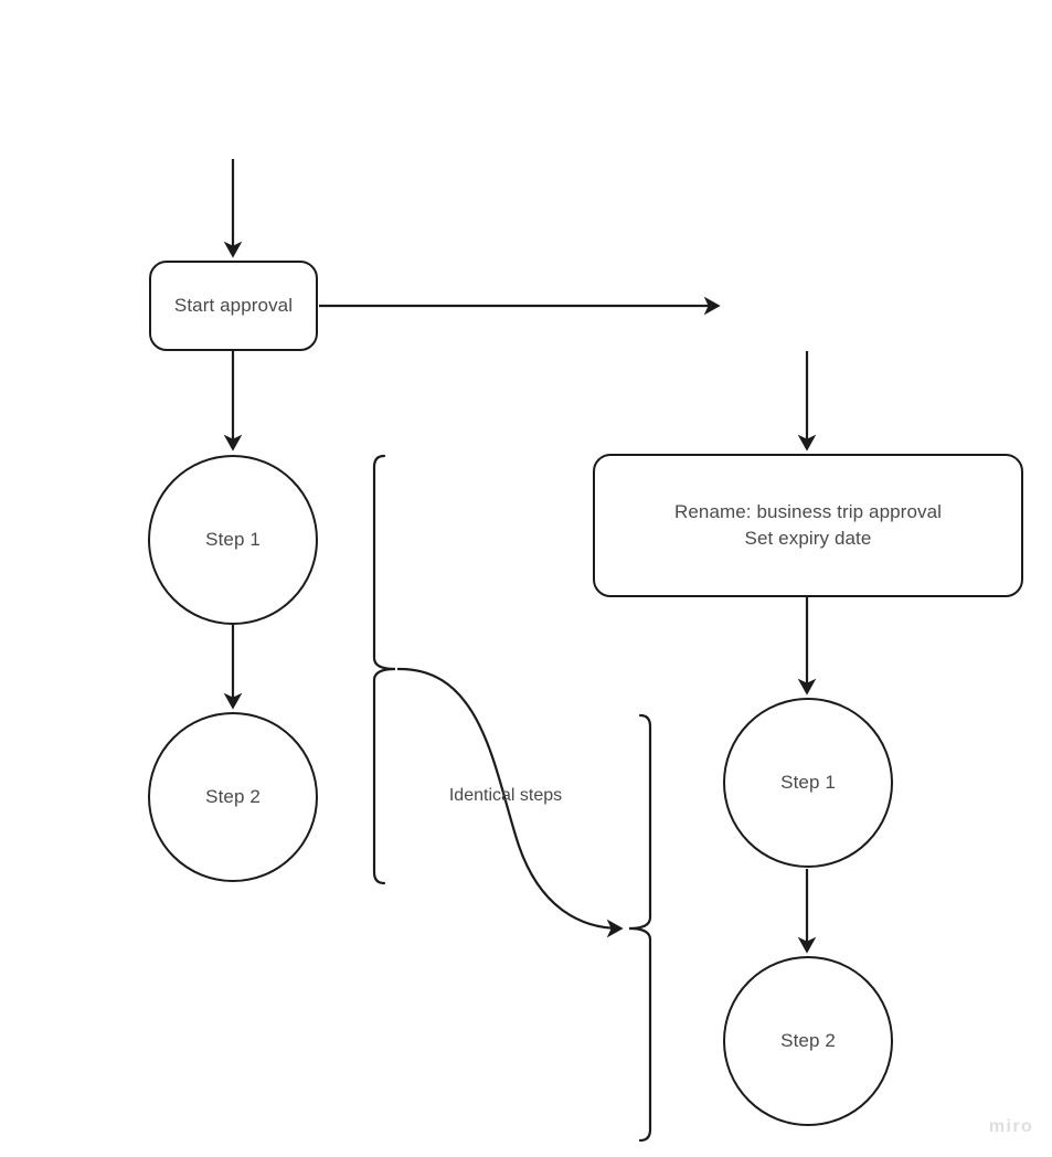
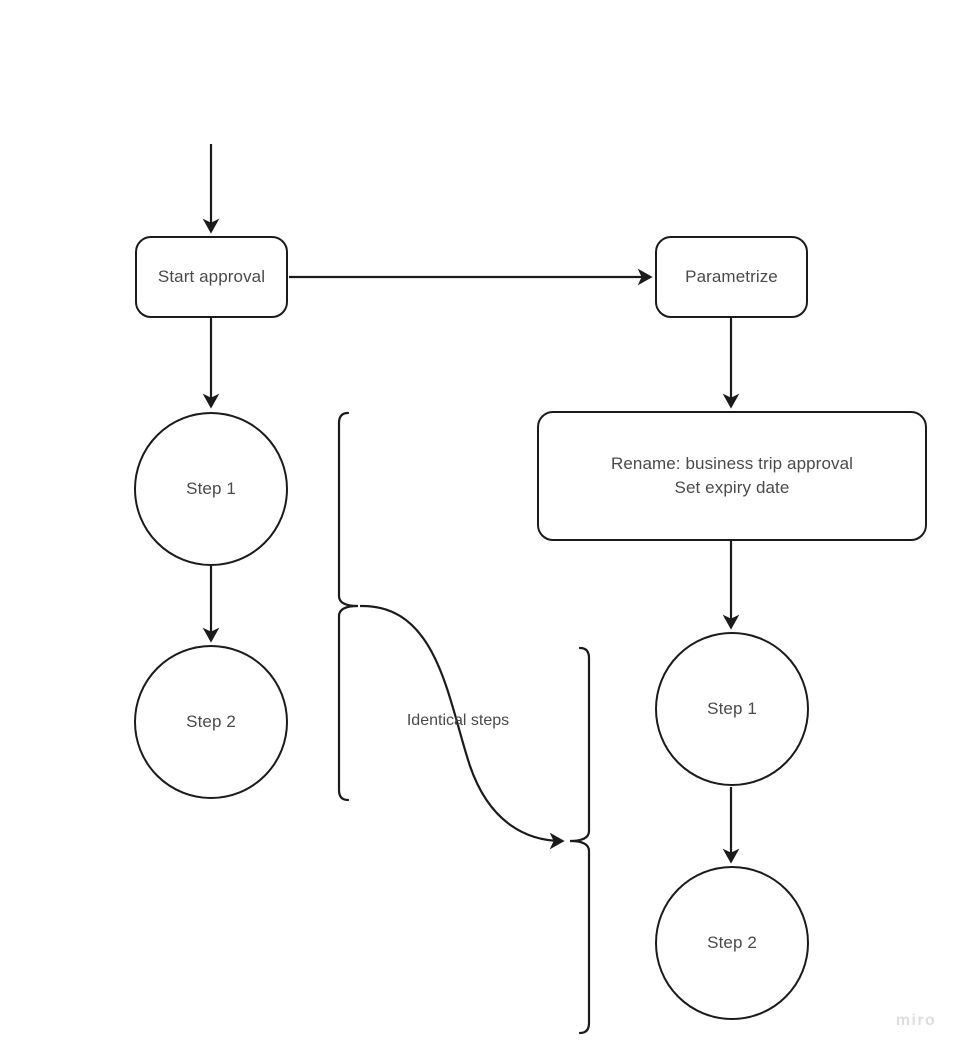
  Start approval
+ Parametrize
  Rename: business trip approval
  Set expiry date
  Step 1
  Step 2
  Step 1
  Step 2
  Identical steps
  miro
